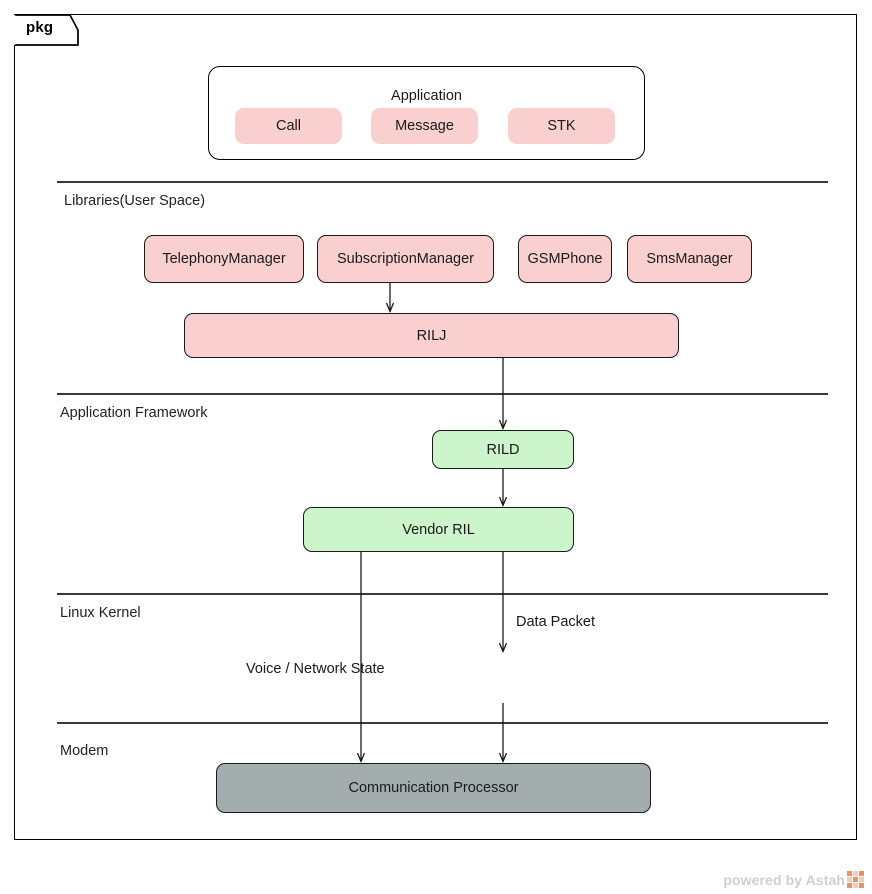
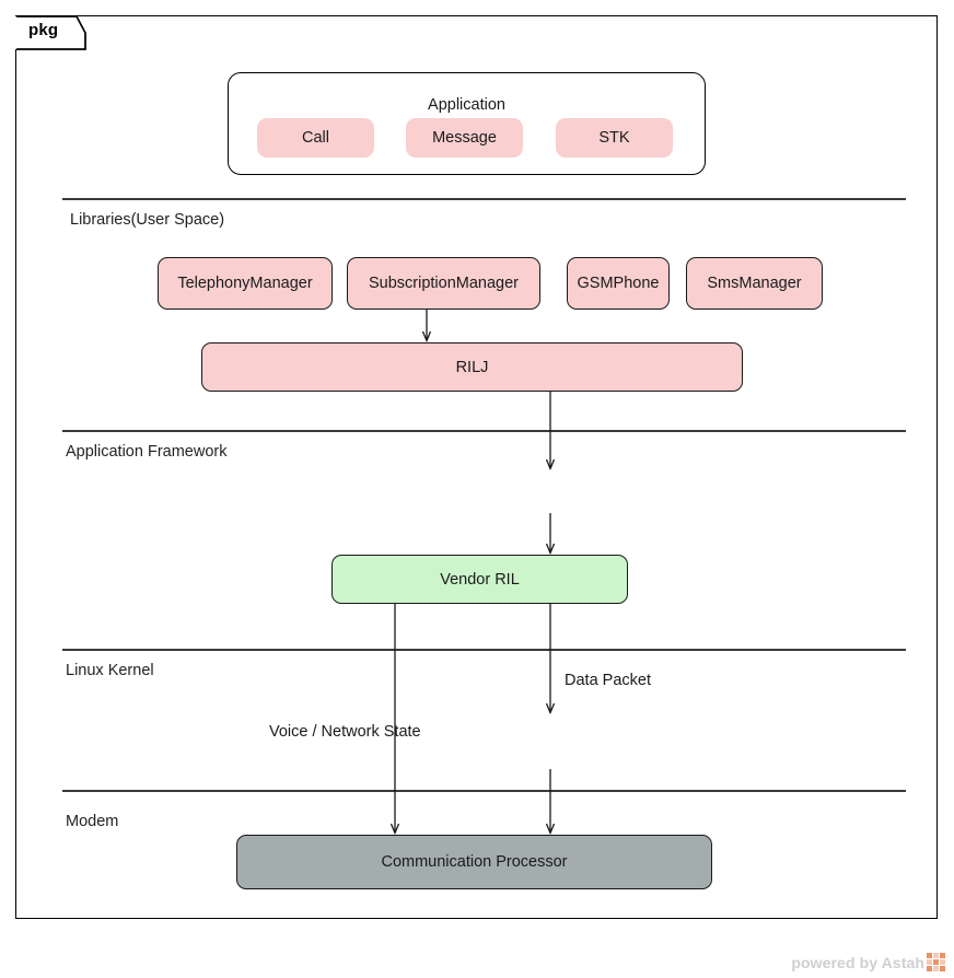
  pkg
  Application
  Call
  Message
  STK
  Libraries(User Space)
  TelephonyManager
  SubscriptionManager
  GSMPhone
  SmsManager
  RILJ
  Application Framework
- RILD
  Vendor RIL
  Linux Kernel
  Data Packet
  Voice / Network State
  Modem
  Communication Processor
  powered by Astah
